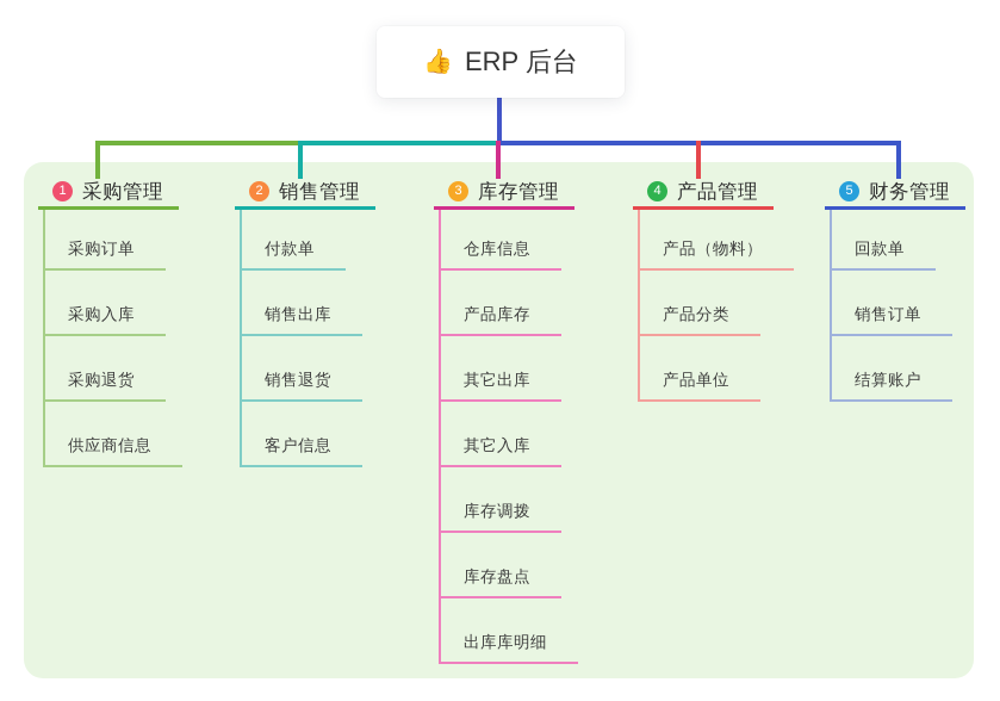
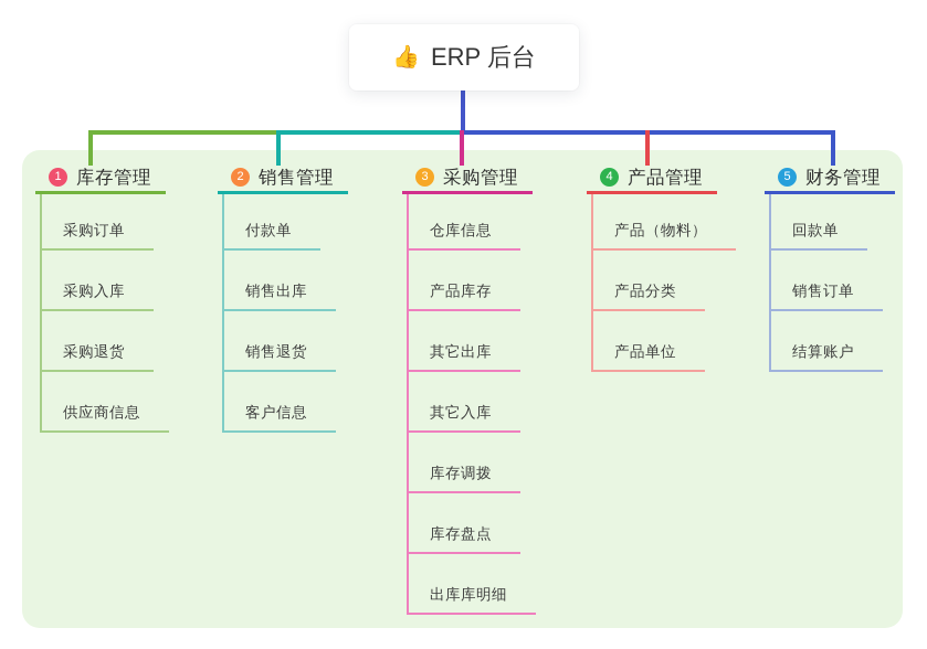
  👍
  ERP 后台
  1
- 采购管理
+ 库存管理
  采购订单
  采购入库
  采购退货
  供应商信息
  2
  销售管理
  付款单
  销售出库
  销售退货
  客户信息
  3
- 库存管理
+ 采购管理
  仓库信息
  产品库存
  其它出库
  其它入库
  库存调拨
  库存盘点
  出库库明细
  4
  产品管理
  产品（物料）
  产品分类
  产品单位
  5
  财务管理
  回款单
  销售订单
  结算账户
